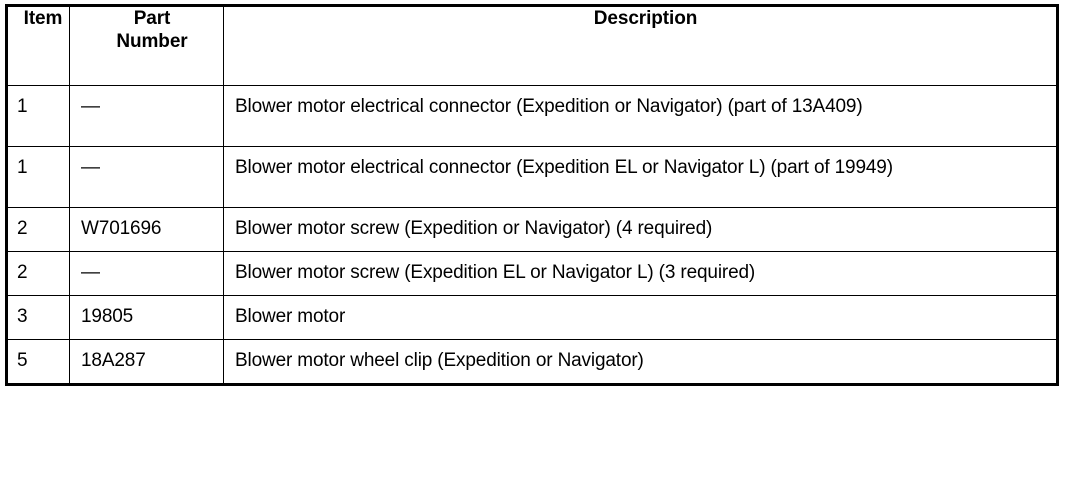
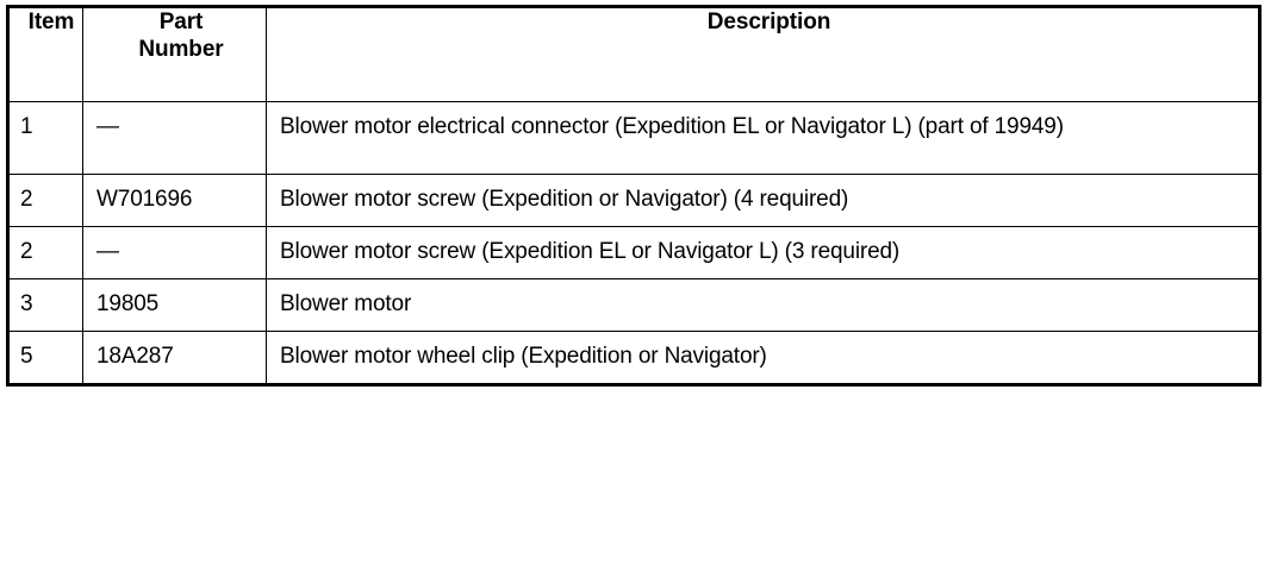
  Item	Part Number	Description
- 1	—	Blower motor electrical connector (Expedition or Navigator) (part of 13A409)
  1	—	Blower motor electrical connector (Expedition EL or Navigator L) (part of 19949)
  2	W701696	Blower motor screw (Expedition or Navigator) (4 required)
  2	—	Blower motor screw (Expedition EL or Navigator L) (3 required)
  3	19805	Blower motor
  5	18A287	Blower motor wheel clip (Expedition or Navigator)
